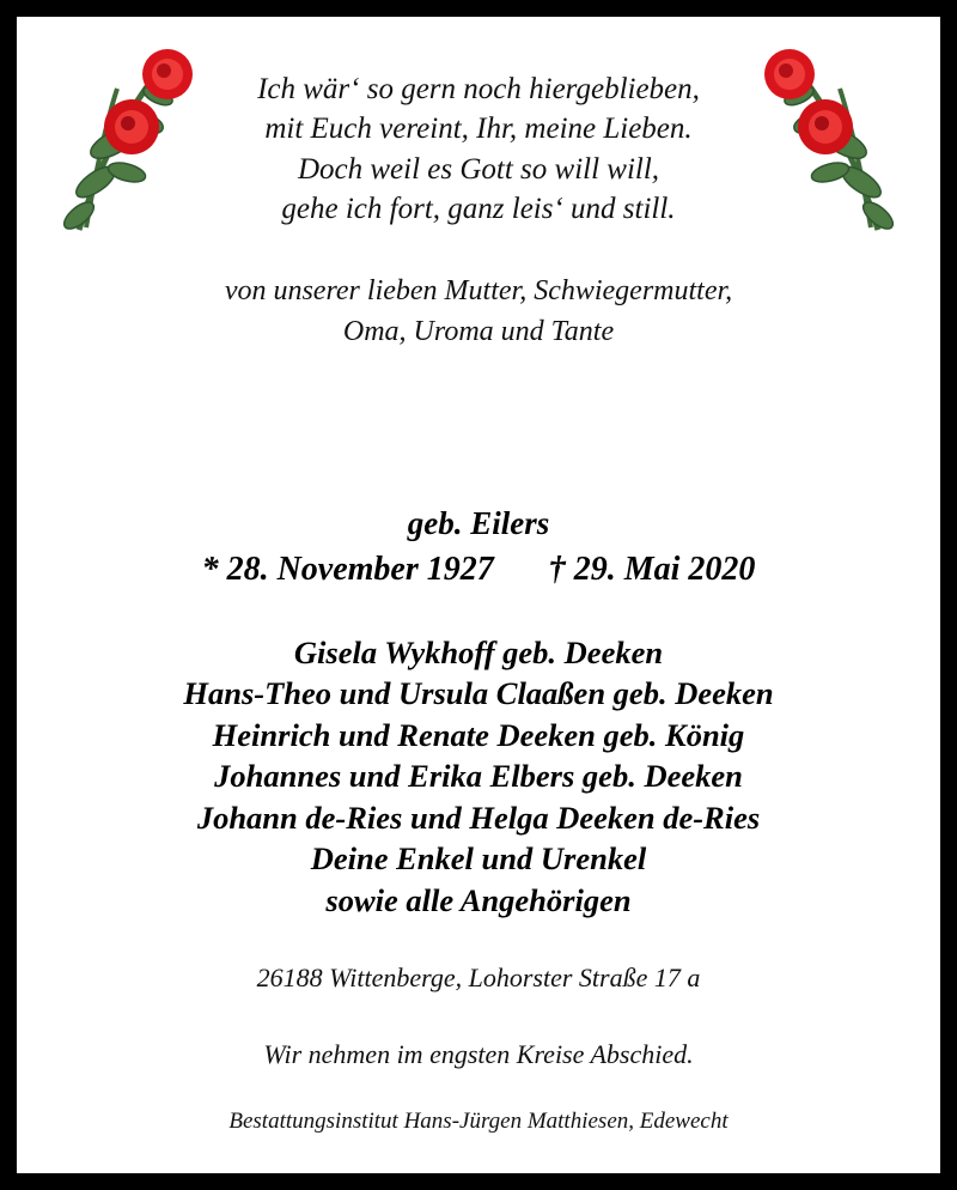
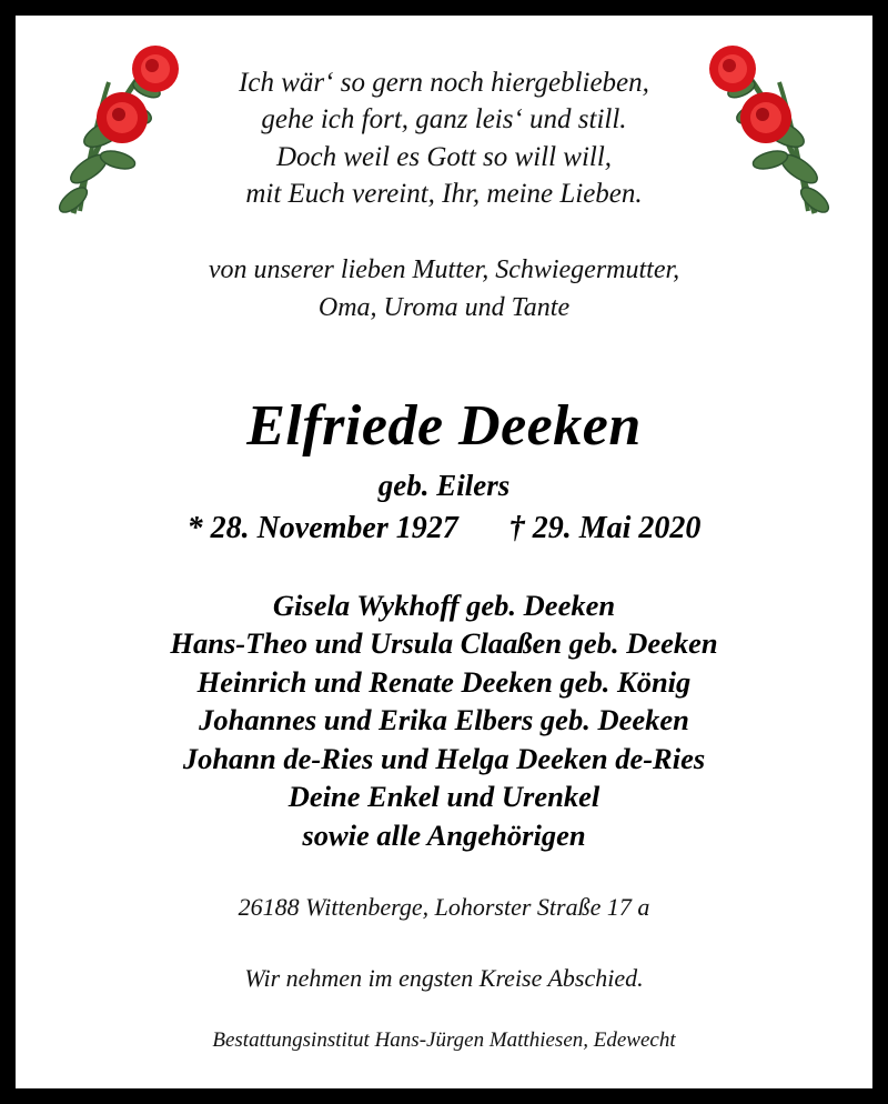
  Ich wär‘ so gern noch hiergeblieben,
- mit Euch vereint, Ihr, meine Lieben.
+ gehe ich fort, ganz leis‘ und still.
  Doch weil es Gott so will will,
- gehe ich fort, ganz leis‘ und still.
+ mit Euch vereint, Ihr, meine Lieben.
  von unserer lieben Mutter, Schwiegermutter,
  Oma, Uroma und Tante
+ Elfriede Deeken
  geb. Eilers
  * 28. November 1927 † 29. Mai 2020
  Gisela Wykhoff geb. Deeken
  Hans-Theo und Ursula Claaßen geb. Deeken
  Heinrich und Renate Deeken geb. König
  Johannes und Erika Elbers geb. Deeken
  Johann de-Ries und Helga Deeken de-Ries
  Deine Enkel und Urenkel
  sowie alle Angehörigen
  26188 Wittenberge, Lohorster Straße 17 a
  Wir nehmen im engsten Kreise Abschied.
  Bestattungsinstitut Hans-Jürgen Matthiesen, Edewecht
